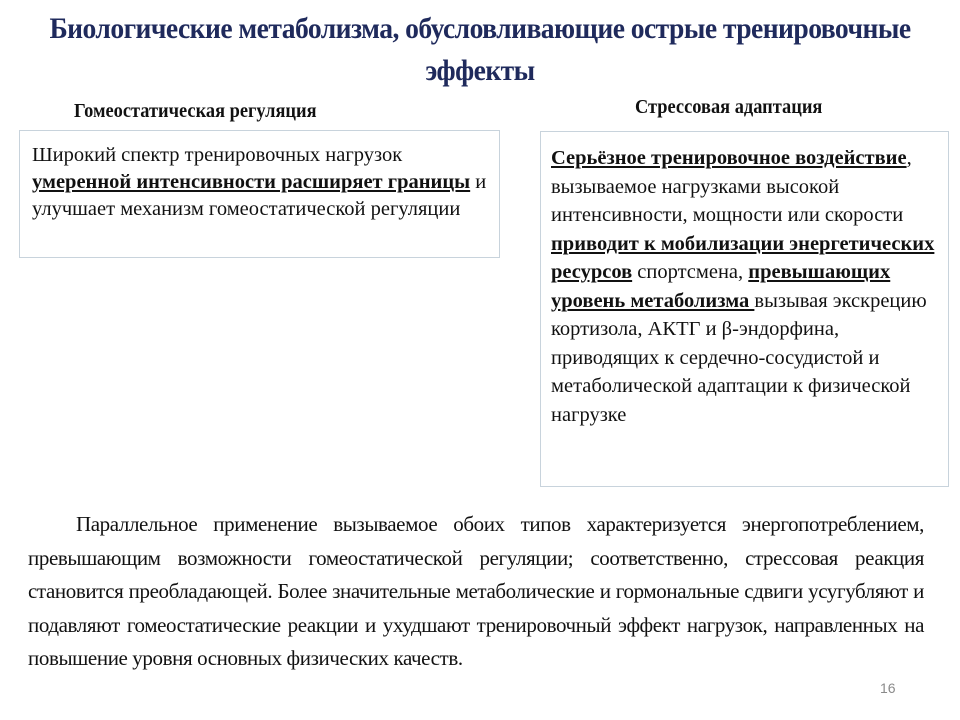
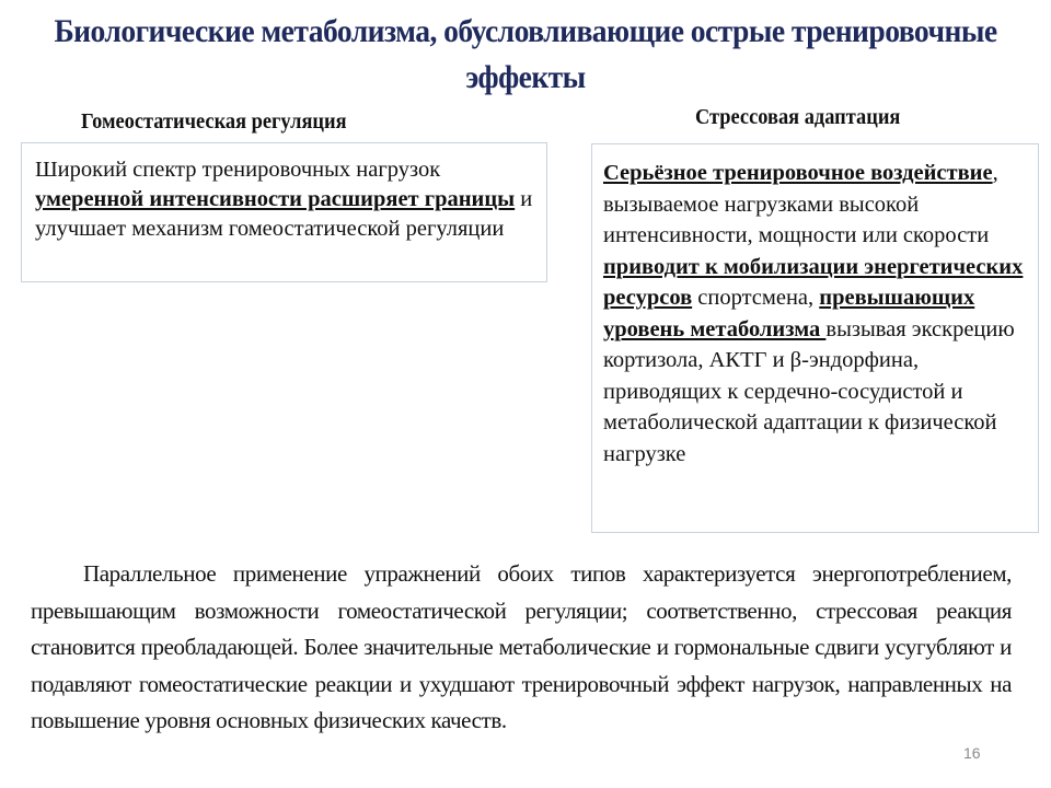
  Биологические метаболизма, обусловливающие острые тренировочные эффекты
  Гомеостатическая регуляция
  Стрессовая адаптация
  Широкий спектр тренировочных нагрузок умеренной интенсивности расширяет границы и улучшает механизм гомеостатической регуляции
  Серьёзное тренировочное воздействие, вызываемое нагрузками высокой интенсивности, мощности или скорости приводит к мобилизации энергетических ресурсов спортсмена, превышающих уровень метаболизма вызывая экскрецию кортизола, АКТГ и β-эндорфина, приводящих к сердечно-сосудистой и метаболической адаптации к физической нагрузке
- Параллельное применение вызываемое обоих типов характеризуется энергопотреблением, превышающим возможности гомеостатической регуляции; соответственно, стрессовая реакция становится преобладающей. Более значительные метаболические и гормональные сдвиги усугубляют и подавляют гомеостатические реакции и ухудшают тренировочный эффект нагрузок, направленных на повышение уровня основных физических качеств.
+ Параллельное применение упражнений обоих типов характеризуется энергопотреблением, превышающим возможности гомеостатической регуляции; соответственно, стрессовая реакция становится преобладающей. Более значительные метаболические и гормональные сдвиги усугубляют и подавляют гомеостатические реакции и ухудшают тренировочный эффект нагрузок, направленных на повышение уровня основных физических качеств.
  16
